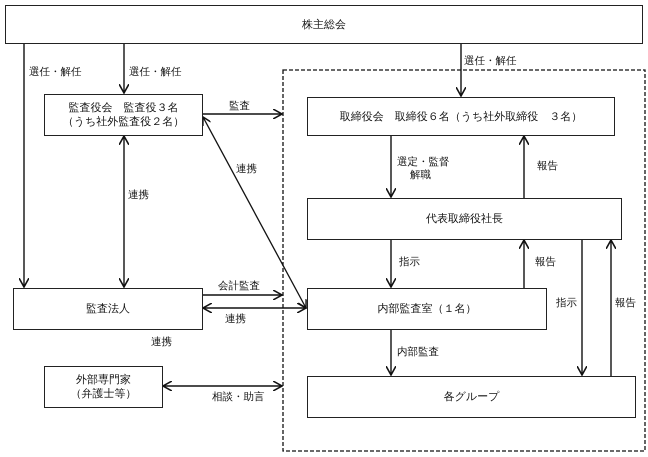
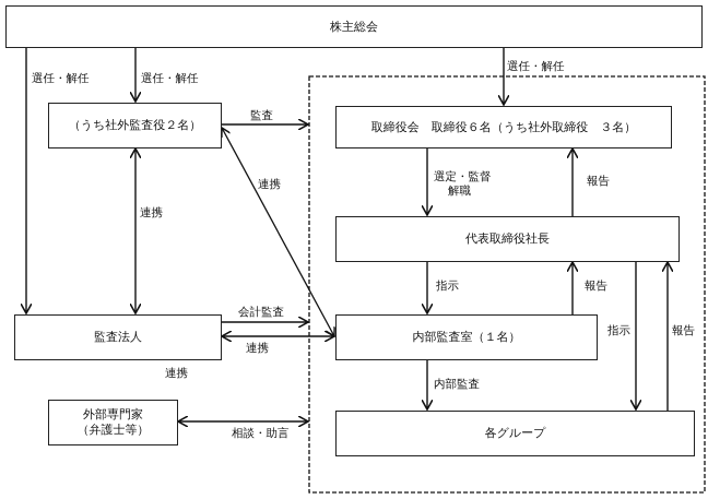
  株主総会
- 監査役会 監査役３名
  （うち社外監査役２名）
  取締役会 取締役６名（うち社外取締役 ３名）
  代表取締役社長
  内部監査室（１名）
  監査法人
  外部専門家
  （弁護士等）
  各グループ
  選任・解任
  選任・解任
  選任・解任
  監査
  連携
  連携
  会計監査
  連携
  連携
  相談・助言
  選定・監督
  解職
  報告
  指示
  報告
  指示
  報告
  内部監査
